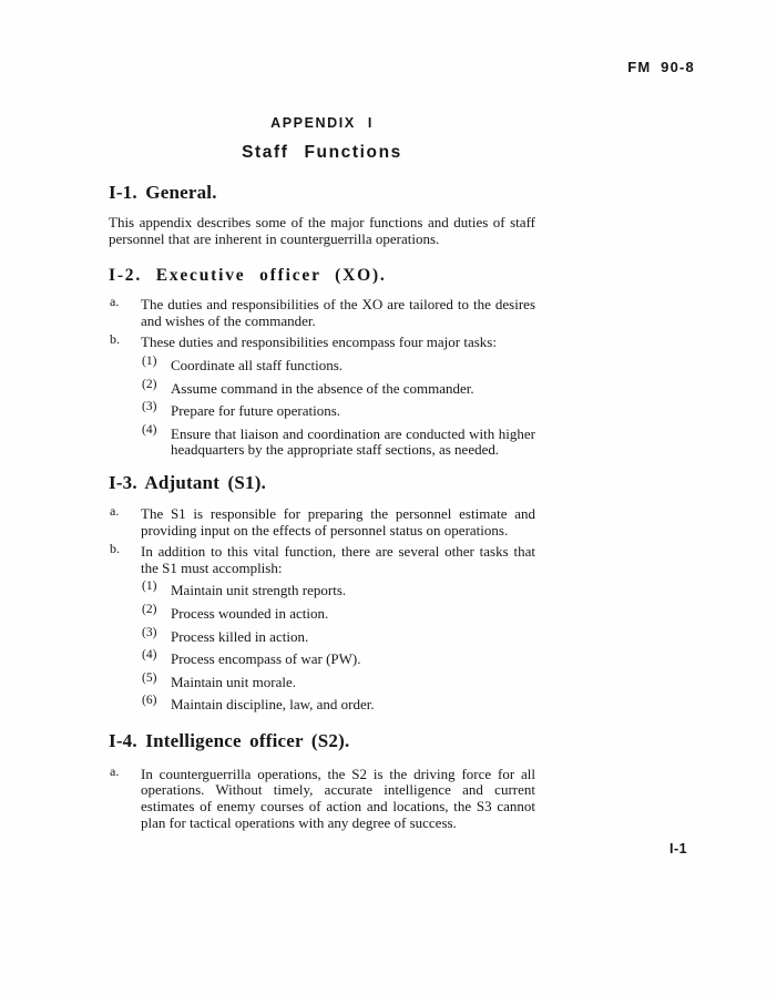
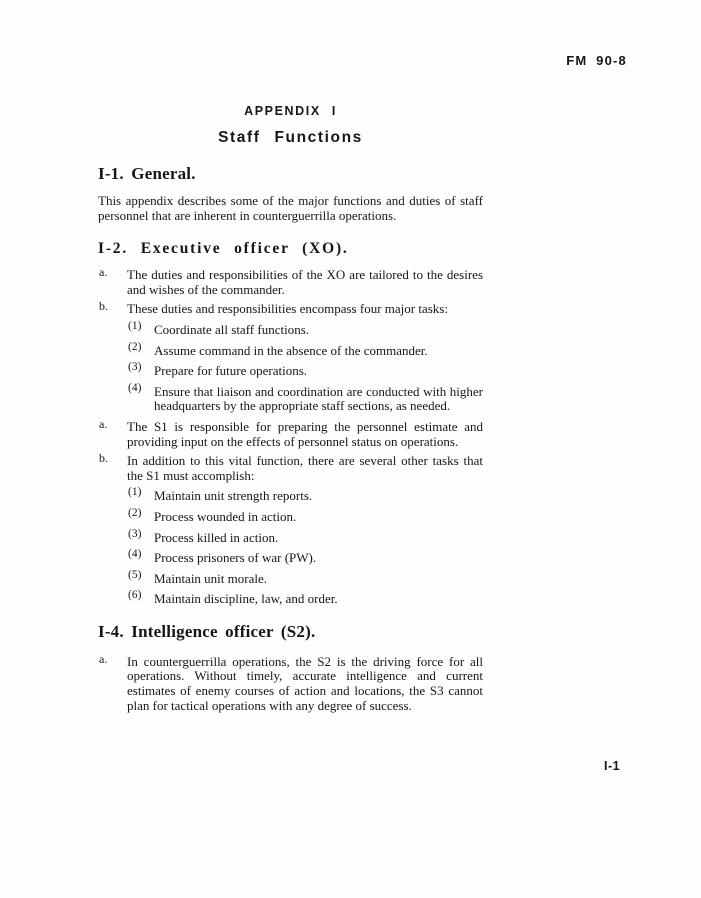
  FM 90-8
  APPENDIX I
  Staff Functions
  I-1. General.
  This appendix describes some of the major functions and duties of staff personnel that are inherent in counterguerrilla operations.
  I-2. Executive officer (XO).
  a.
  The duties and responsibilities of the XO are tailored to the desires and wishes of the commander.
  b.
  These duties and responsibilities encompass four major tasks:
  (1)
  Coordinate all staff functions.
  (2)
  Assume command in the absence of the commander.
  (3)
  Prepare for future operations.
  (4)
  Ensure that liaison and coordination are conducted with higher headquarters by the appropriate staff sections, as needed.
- I-3. Adjutant (S1).
  a.
  The S1 is responsible for preparing the personnel estimate and providing input on the effects of personnel status on operations.
  b.
  In addition to this vital function, there are several other tasks that the S1 must accomplish:
  (1)
  Maintain unit strength reports.
  (2)
  Process wounded in action.
  (3)
  Process killed in action.
  (4)
- Process encompass of war (PW).
+ Process prisoners of war (PW).
  (5)
  Maintain unit morale.
  (6)
  Maintain discipline, law, and order.
  I-4. Intelligence officer (S2).
  a.
  In counterguerrilla operations, the S2 is the driving force for all operations. Without timely, accurate intelligence and current estimates of enemy courses of action and locations, the S3 cannot plan for tactical operations with any degree of success.
  I-1
